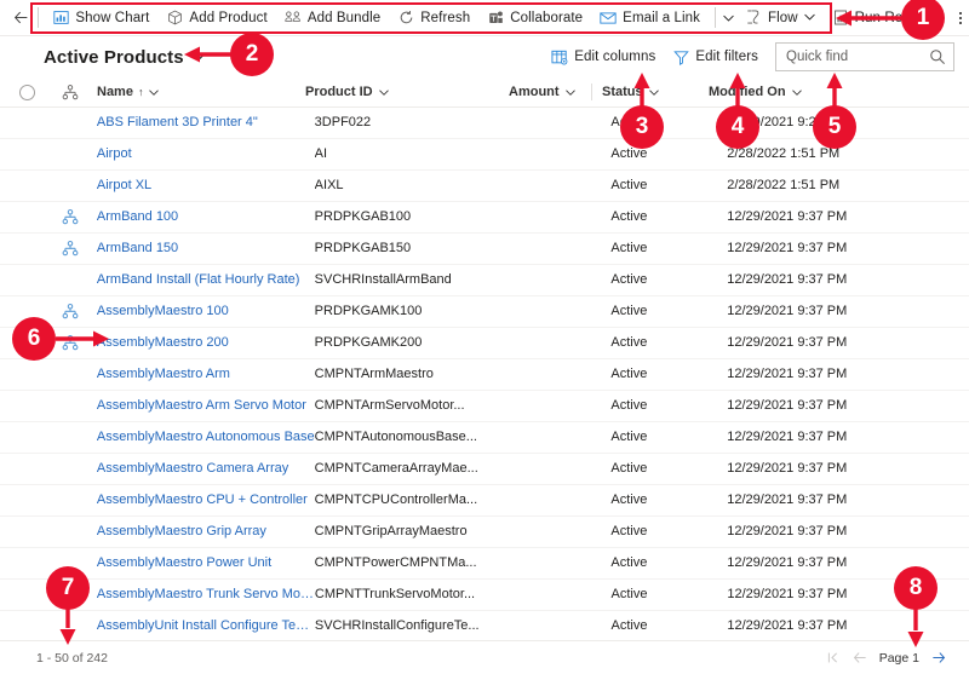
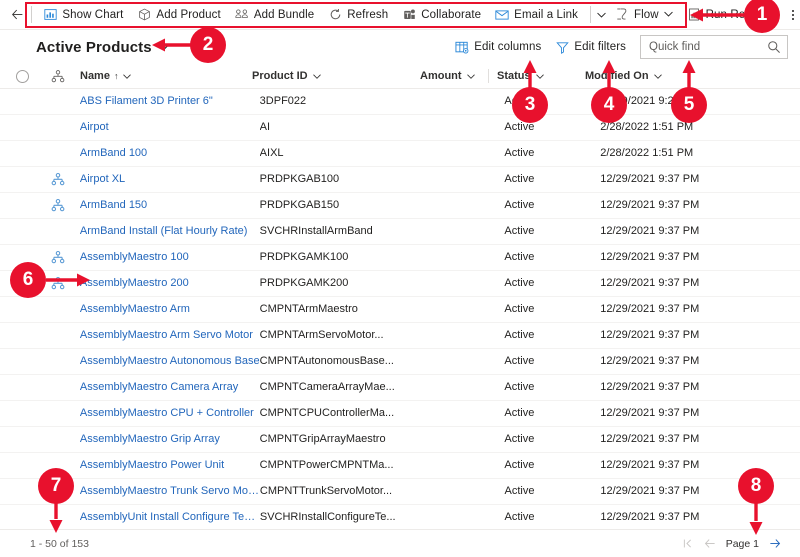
  Show Chart
  Add Product
  Add Bundle
  Refresh
  Collaborate
  Email a Link
  Flow
  Active Products
  Edit columns
  Edit filters
  Quick find
  Name
  ↑
  Product ID
  Amount
  Status
  Modfied On
- ABS Filament 3D Printer 4"
+ ABS Filament 3D Printer 6"
  3DPF022
  Airpot
  AI
  Active
  2/28/2022 1:51 PM
- Airpot XL
+ ArmBand 100
  AIXL
  Active
  2/28/2022 1:51 PM
- ArmBand 100
+ Airpot XL
  PRDPKGAB100
  Active
  12/29/2021 9:37 PM
  ArmBand 150
  PRDPKGAB150
  Active
  12/29/2021 9:37 PM
  ArmBand Install (Flat Hourly Rate)
  SVCHRInstallArmBand
  Active
  12/29/2021 9:37 PM
  AssemblyMaestro 100
  PRDPKGAMK100
  Active
  12/29/2021 9:37 PM
  ssemblyMaestro 200
  PRDPKGAMK200
  Active
  12/29/2021 9:37 PM
  AssemblyMaestro Arm
  CMPNTArmMaestro
  Active
  12/29/2021 9:37 PM
  AssemblyMaestro Arm Servo Motor
  CMPNTArmServoMotor...
  Active
  12/29/2021 9:37 PM
  AssemblyMaestro Autonomous Base
  CMPNTAutonomousBase...
  Active
  12/29/2021 9:37 PM
  AssemblyMaestro Camera Array
  CMPNTCameraArrayMae...
  Active
  12/29/2021 9:37 PM
  AssemblyMaestro CPU + Controller
  CMPNTCPUControllerMa...
  Active
  12/29/2021 9:37 PM
  AssemblyMaestro Grip Array
  CMPNTGripArrayMaestro
  Active
  12/29/2021 9:37 PM
  AssemblyMaestro Power Unit
  CMPNTPowerCMPNTMa...
  Active
  12/29/2021 9:37 PM
  AssemblyMaestro Trunk Servo Motor
  CMPNTTrunkServoMotor...
  Active
  12/29/2021 9:37 PM
  AssemblyUnit Install Configure Test (
  SVCHRInstallConfigureTe...
  Active
  12/29/2021 9:37 PM
- 1 - 50 of 242
+ 1 - 50 of 153
  Page 1
  1
  2
  3
  4
  5
  6
  7
  8
